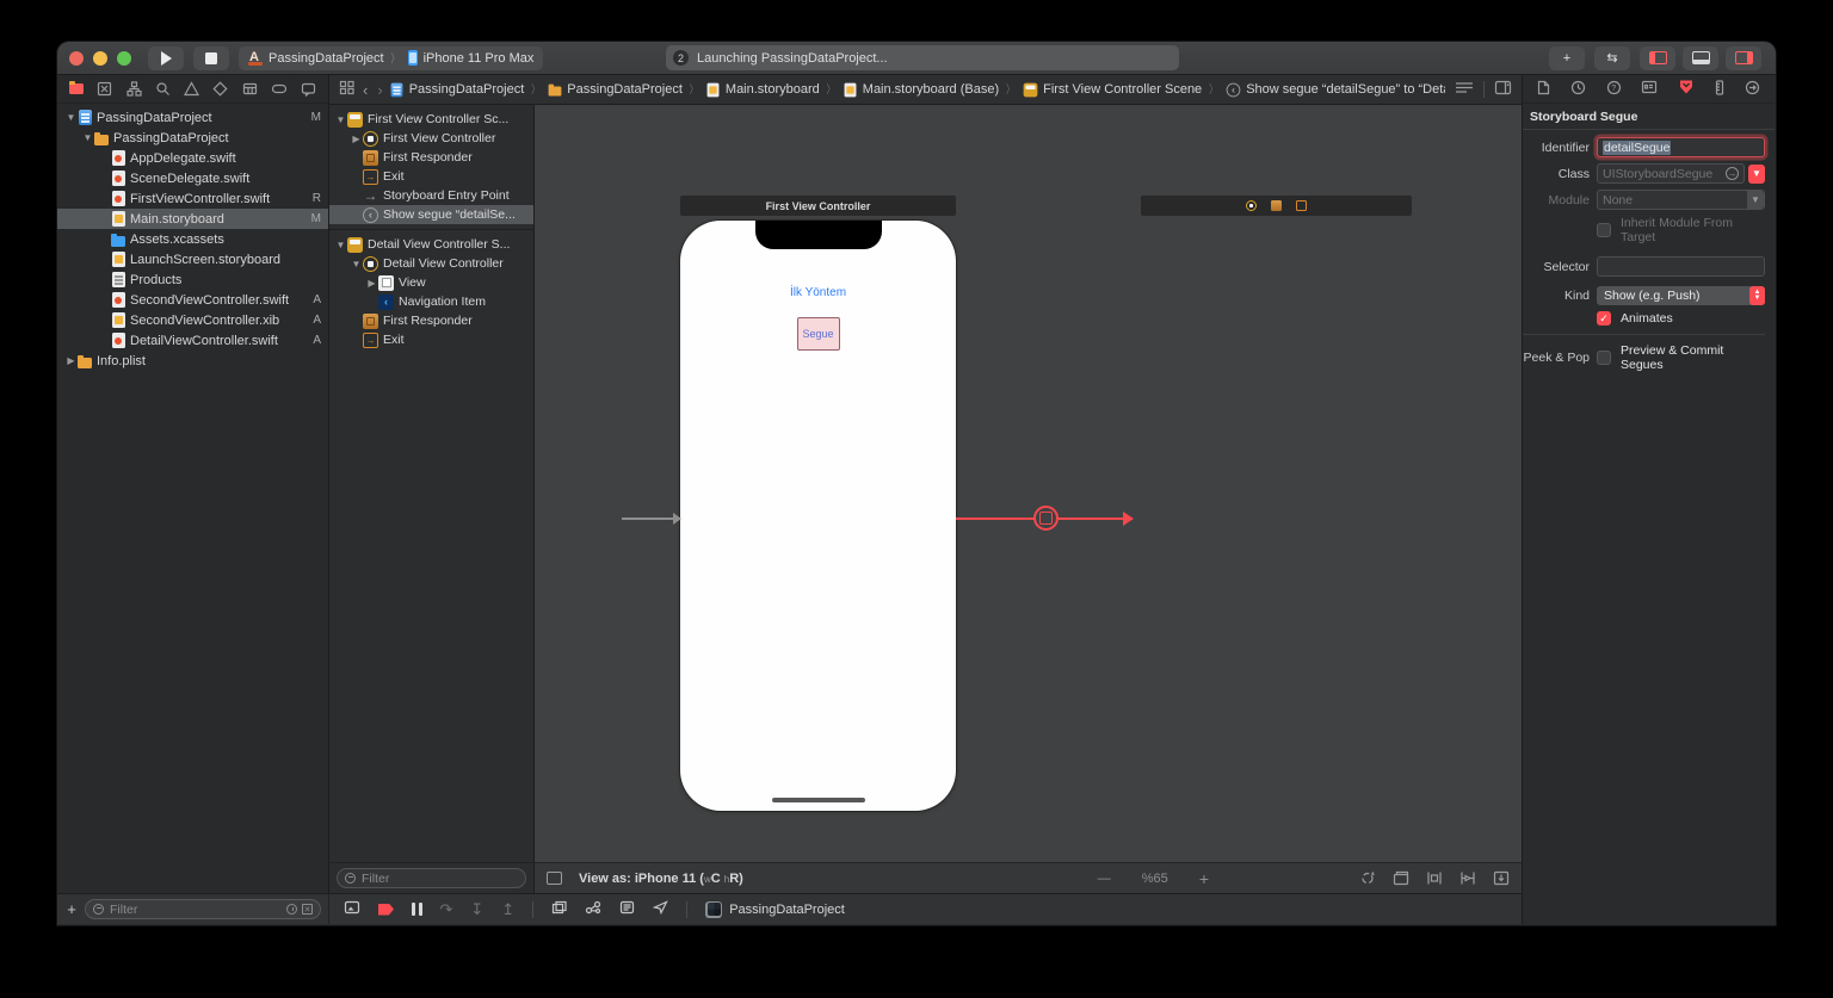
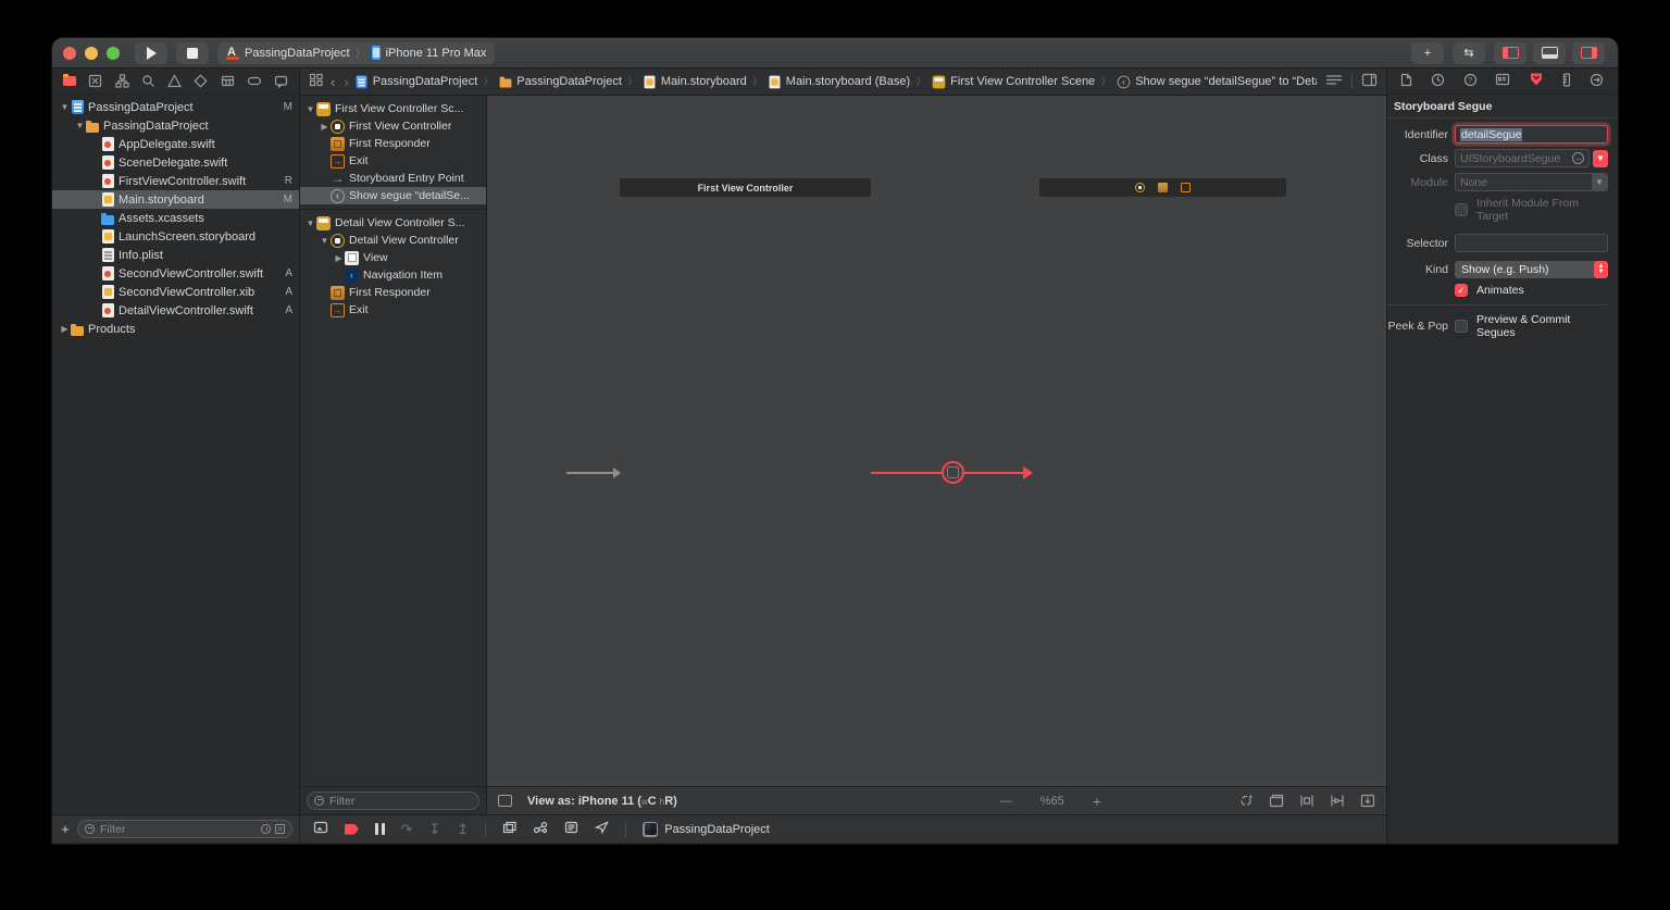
  PassingDataProject
  〉
  iPhone 11 Pro Max
- 2
- Launching PassingDataProject...
  +
  ⇆
  ▼
  PassingDataProject
  M
  ▼
  PassingDataProject
  AppDelegate.swift
  SceneDelegate.swift
  FirstViewController.swift
  R
  Main.storyboard
  M
  Assets.xcassets
  LaunchScreen.storyboard
- Products
+ Info.plist
  SecondViewController.swift
  A
  SecondViewController.xib
  A
  DetailViewController.swift
  A
  ▶
- Info.plist
+ Products
  ‹
  ›
  PassingDataProject
  〉
  PassingDataProject
  〉
  Main.storyboard
  〉
  Main.storyboard (Base)
  〉
  First View Controller Scene
  〉
  ▼
  First View Controller Sc...
  ▶
  First View Controller
  First Responder
  Exit
  Storyboard Entry Point
  Show segue “detailSe...
  ▼
  Detail View Controller S...
  ▼
  Detail View Controller
  ▶
  View
  Navigation Item
  First Responder
  Exit
  Filter
  First View Controller
- İlk Yöntem
- Segue
  View as: iPhone 11 (wC hR)
  —
  %65
  +
  +
  Filter
  ↷
  ↧
  ↥
  PassingDataProject
  Storyboard Segue
  Identifier
  detailSegue
  Class
  UIStoryboardSegue
  →
  ▼
  Module
  None
  ▼
  Inherit Module From Target
  Selector
  Kind
  Show (e.g. Push)
  ✓
  Animates
  Peek & Pop
  Preview & Commit Segues
